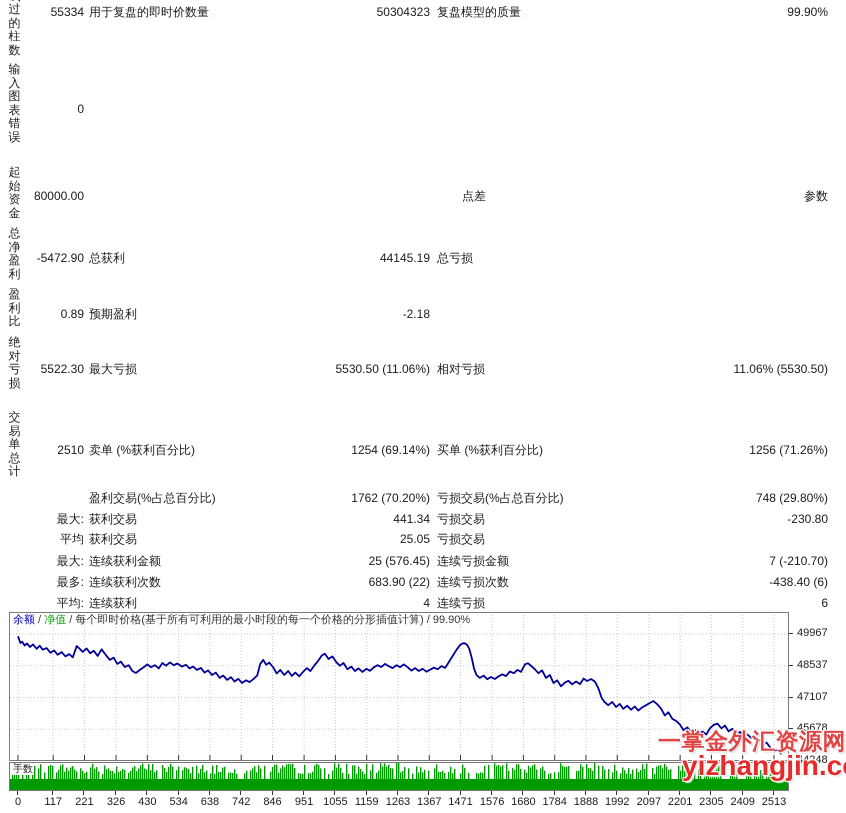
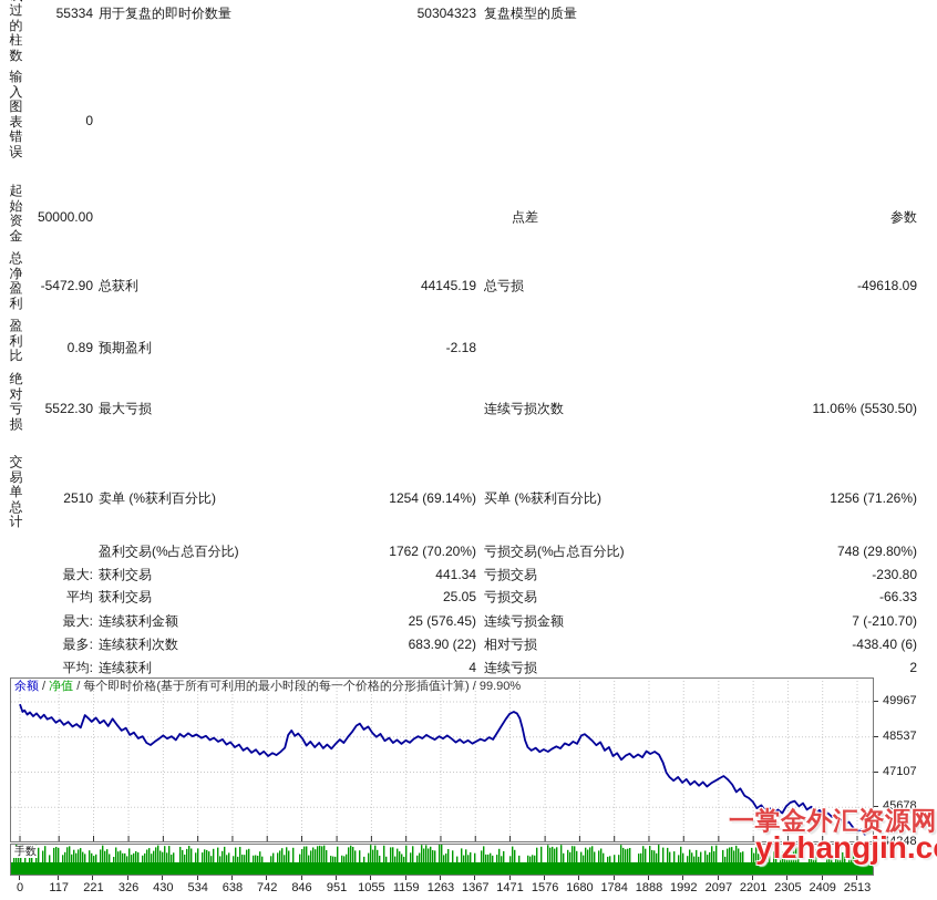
  输入图表错误
  起始资金
  总净盈利
  盈利比
  绝对亏损
  交易单总计
  55334
  用于复盘的即时价数量
  50304323
  复盘模型的质量
- 99.90%
  0
- 80000.00
+ 50000.00
  点差
  参数
  -5472.90
  总获利
  44145.19
  总亏损
+ -49618.09
  0.89
  预期盈利
  -2.18
  5522.30
  最大亏损
- 5530.50 (11.06%)
- 相对亏损
+ 连续亏损次数
  11.06% (5530.50)
  2510
  卖单 (%获利百分比)
  1254 (69.14%)
  买单 (%获利百分比)
  1256 (71.26%)
  盈利交易(%占总百分比)
  1762 (70.20%)
  亏损交易(%占总百分比)
  748 (29.80%)
  最大:
  获利交易
  441.34
  亏损交易
  -230.80
  平均
  获利交易
  25.05
  亏损交易
+ -66.33
  最大:
  连续获利金额
  25 (576.45)
  连续亏损金额
  7 (-210.70)
  最多:
  连续获利次数
  683.90 (22)
- 连续亏损次数
+ 相对亏损
  -438.40 (6)
  平均:
  连续获利
  4
  连续亏损
- 6
+ 2
  余额 / 净值 / 每个即时价格(基于所有可利用的最小时段的每一个价格的分形插值计算) / 99.90%
  49967
  48537
  47107
  45678
  44248
  手数
  0
  117
  221
  326
  430
  534
  638
  742
  846
  951
  1055
  1159
  1263
  1367
  1471
  1576
  1680
  1784
  1888
  1992
  2097
  2201
  2305
  2409
  2513
  一掌金外汇资源网
  yizhangjin.c
